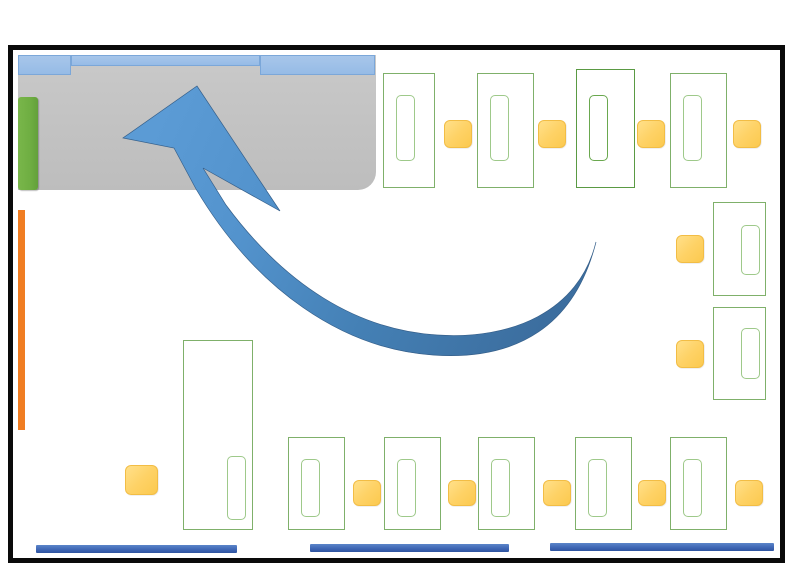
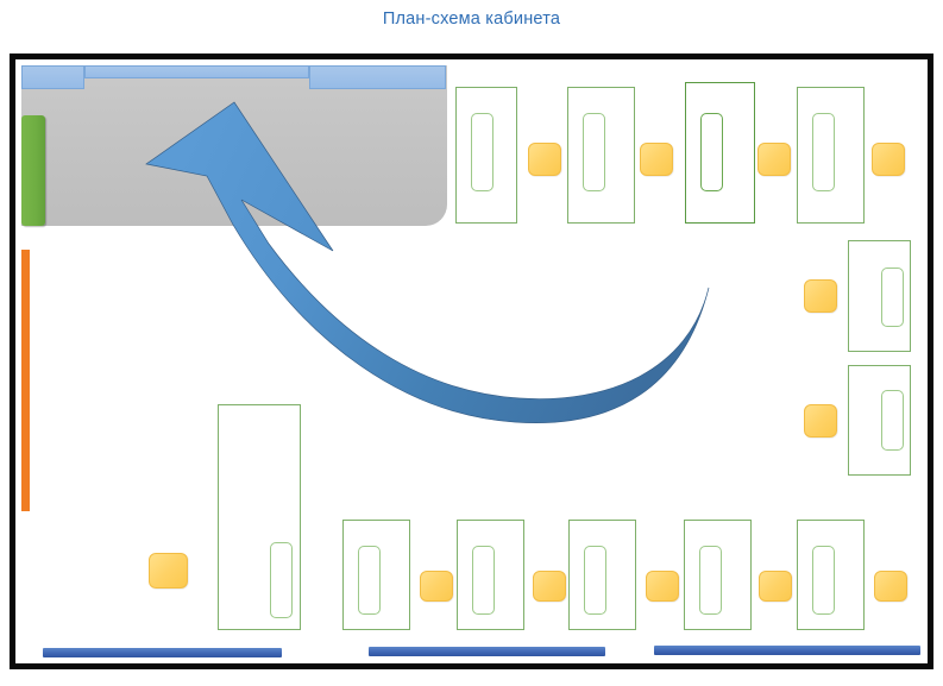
+ План-схема кабинета
